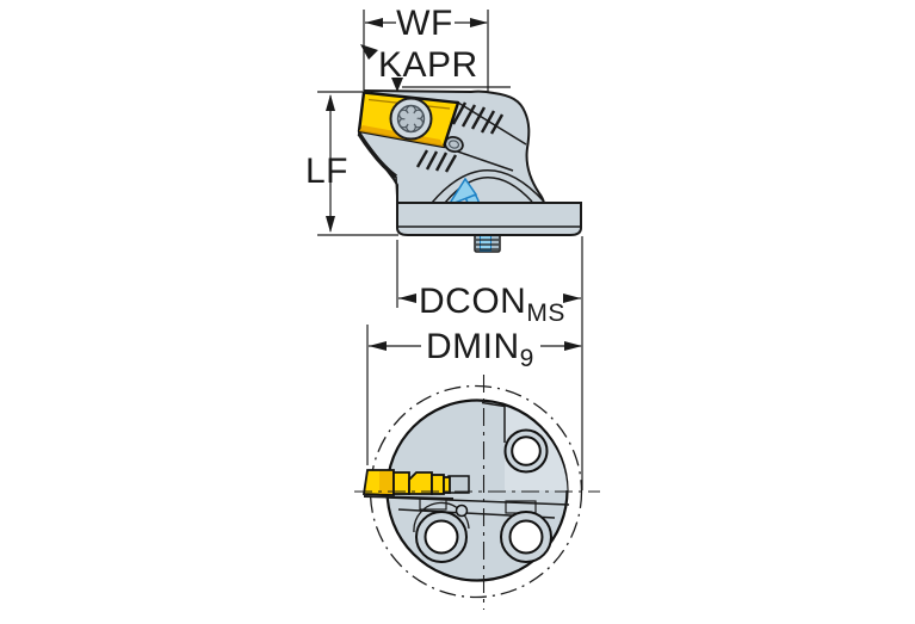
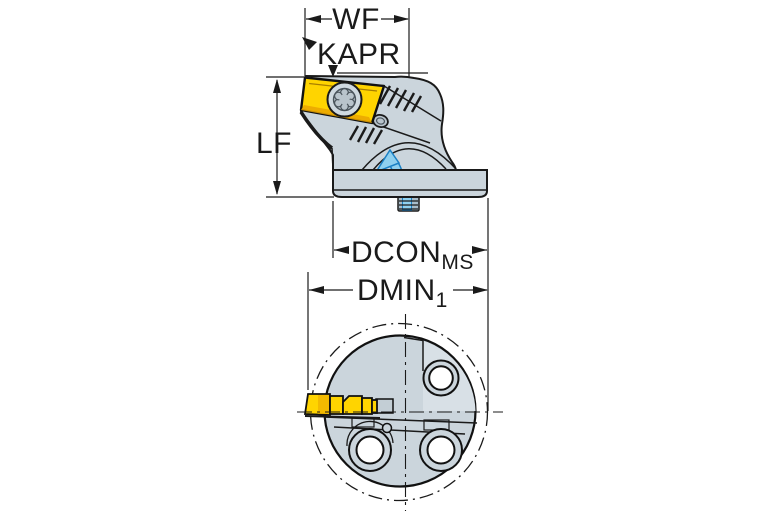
  WF
  KAPR
  LF
  DCONMS
- DMIN9
+ DMIN1
